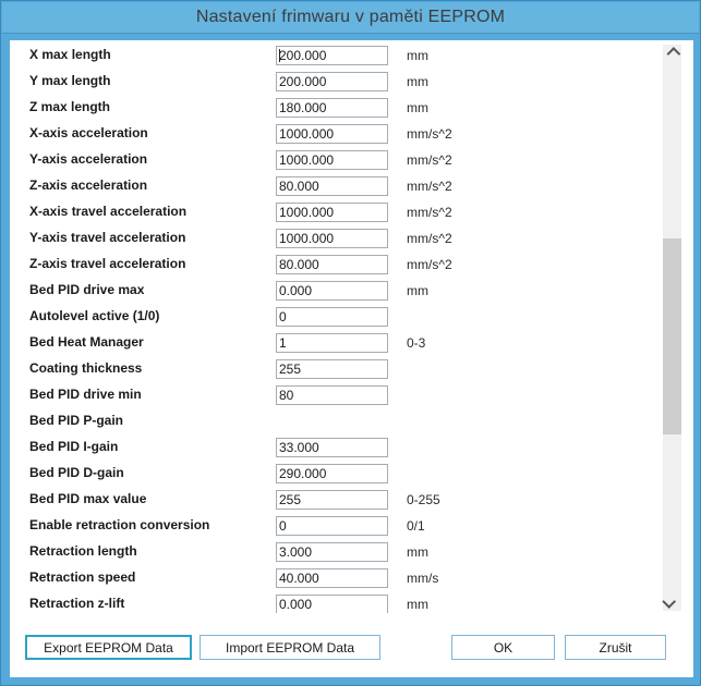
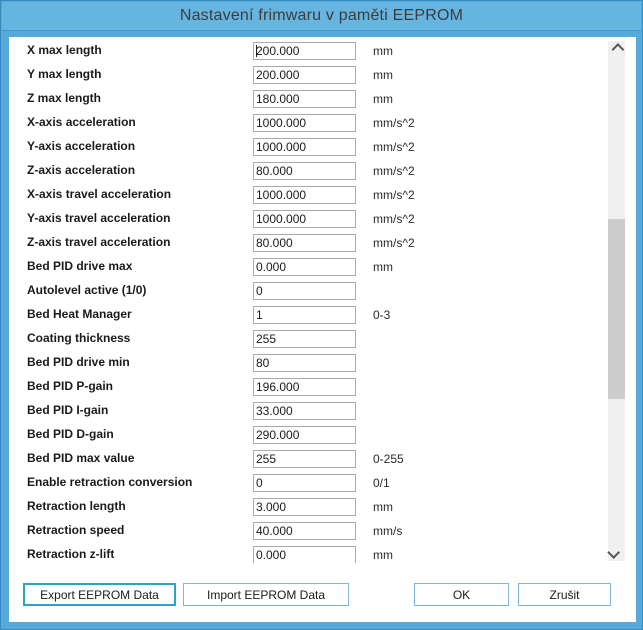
  Nastavení frimwaru v paměti EEPROM
  X max length
  200.000
  mm
  Y max length
  200.000
  mm
  Z max length
  180.000
  mm
  X-axis acceleration
  1000.000
  mm/s^2
  Y-axis acceleration
  1000.000
  mm/s^2
  Z-axis acceleration
  80.000
  mm/s^2
  X-axis travel acceleration
  1000.000
  mm/s^2
  Y-axis travel acceleration
  1000.000
  mm/s^2
  Z-axis travel acceleration
  80.000
  mm/s^2
  Bed PID drive max
  0.000
  mm
  Autolevel active (1/0)
  0
  Bed Heat Manager
  1
  0-3
  Coating thickness
  255
  Bed PID drive min
  80
  Bed PID P-gain
+ 196.000
  Bed PID I-gain
  33.000
  Bed PID D-gain
  290.000
  Bed PID max value
  255
  0-255
  Enable retraction conversion
  0
  0/1
  Retraction length
  3.000
  mm
  Retraction speed
  40.000
  mm/s
  Retraction z-lift
  0.000
  mm
  Export EEPROM Data
  Import EEPROM Data
  OK
  Zrušit
